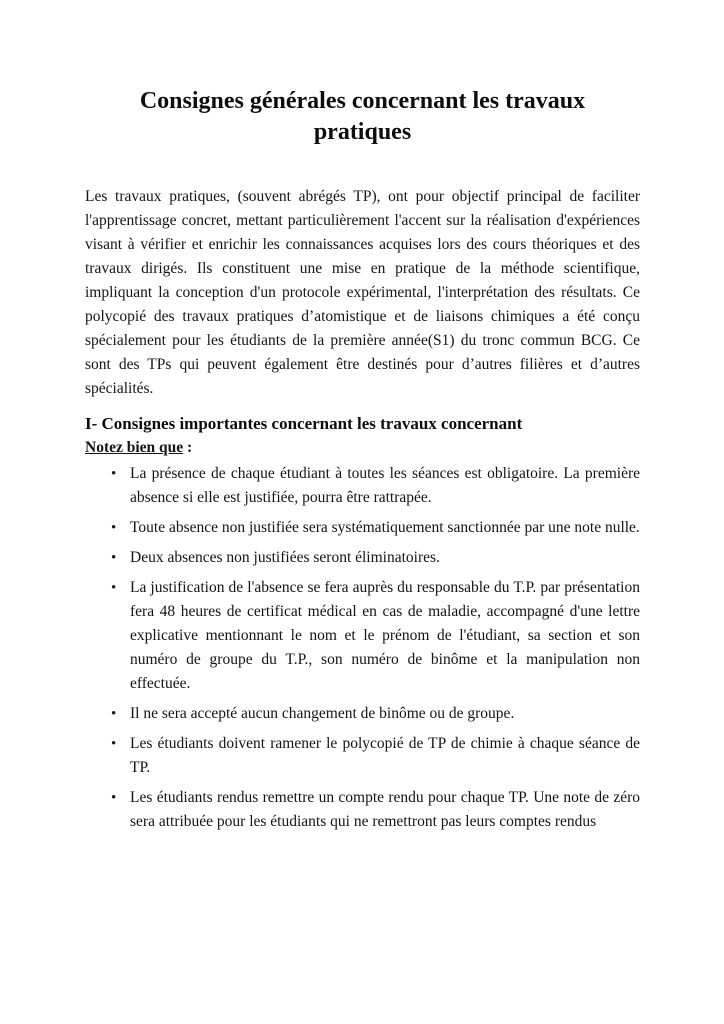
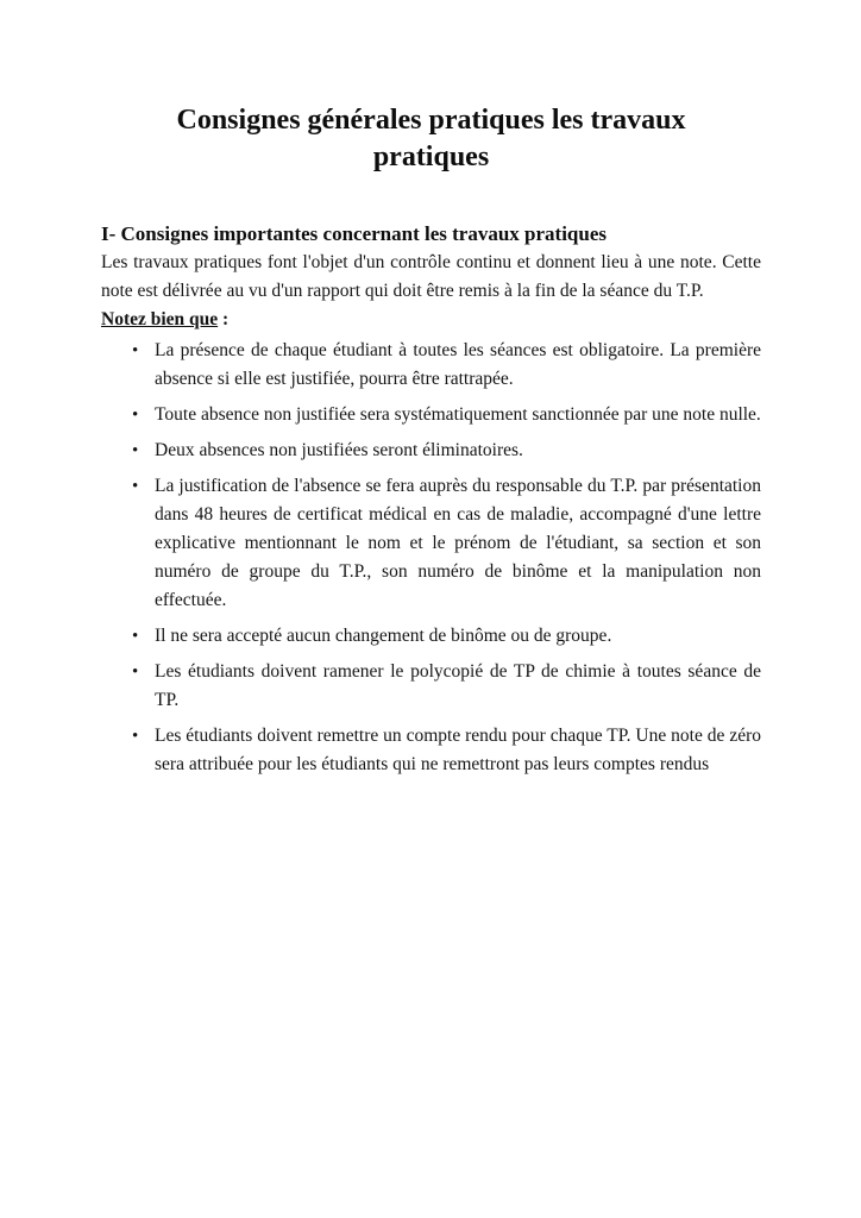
- Consignes générales concernant les travaux pratiques
+ Consignes générales pratiques les travaux pratiques
- Les travaux pratiques, (souvent abrégés TP), ont pour objectif principal de faciliter l'apprentissage concret, mettant particulièrement l'accent sur la réalisation d'expériences visant à vérifier et enrichir les connaissances acquises lors des cours théoriques et des travaux dirigés. Ils constituent une mise en pratique de la méthode scientifique, impliquant la conception d'un protocole expérimental, l'interprétation des résultats. Ce polycopié des travaux pratiques d’atomistique et de liaisons chimiques a été conçu spécialement pour les étudiants de la première année(S1) du tronc commun BCG. Ce sont des TPs qui peuvent également être destinés pour d’autres filières et d’autres spécialités.
- I- Consignes importantes concernant les travaux concernant
+ I- Consignes importantes concernant les travaux pratiques
+ Les travaux pratiques font l'objet d'un contrôle continu et donnent lieu à une note. Cette note est délivrée au vu d'un rapport qui doit être remis à la fin de la séance du T.P.
  Notez bien que :
  •
  La présence de chaque étudiant à toutes les séances est obligatoire. La première absence si elle est justifiée, pourra être rattrapée.
  •
  Toute absence non justifiée sera systématiquement sanctionnée par une note nulle.
  •
  Deux absences non justifiées seront éliminatoires.
  •
- La justification de l'absence se fera auprès du responsable du T.P. par présentation fera 48 heures de certificat médical en cas de maladie, accompagné d'une lettre explicative mentionnant le nom et le prénom de l'étudiant, sa section et son numéro de groupe du T.P., son numéro de binôme et la manipulation non effectuée.
+ La justification de l'absence se fera auprès du responsable du T.P. par présentation dans 48 heures de certificat médical en cas de maladie, accompagné d'une lettre explicative mentionnant le nom et le prénom de l'étudiant, sa section et son numéro de groupe du T.P., son numéro de binôme et la manipulation non effectuée.
  •
  Il ne sera accepté aucun changement de binôme ou de groupe.
  •
- Les étudiants doivent ramener le polycopié de TP de chimie à chaque séance de TP.
+ Les étudiants doivent ramener le polycopié de TP de chimie à toutes séance de TP.
  •
- Les étudiants rendus remettre un compte rendu pour chaque TP. Une note de zéro sera attribuée pour les étudiants qui ne remettront pas leurs comptes rendus
+ Les étudiants doivent remettre un compte rendu pour chaque TP. Une note de zéro sera attribuée pour les étudiants qui ne remettront pas leurs comptes rendus
